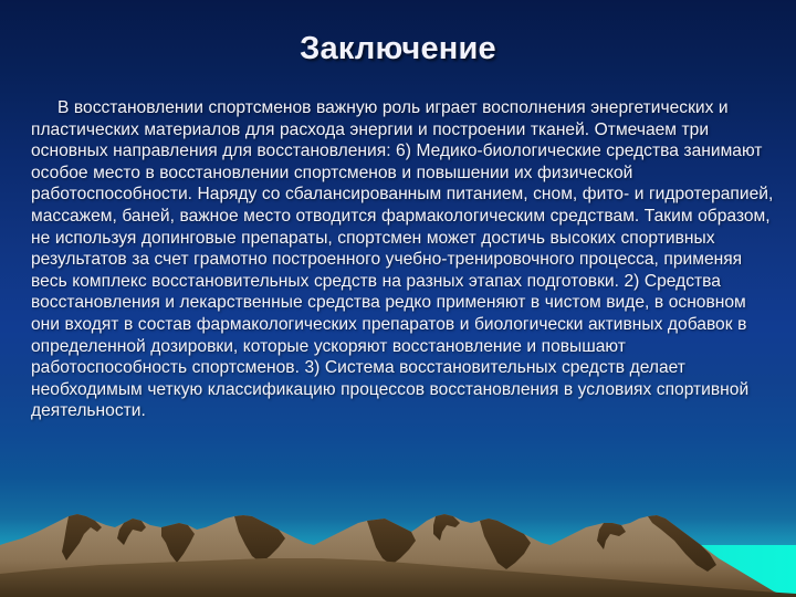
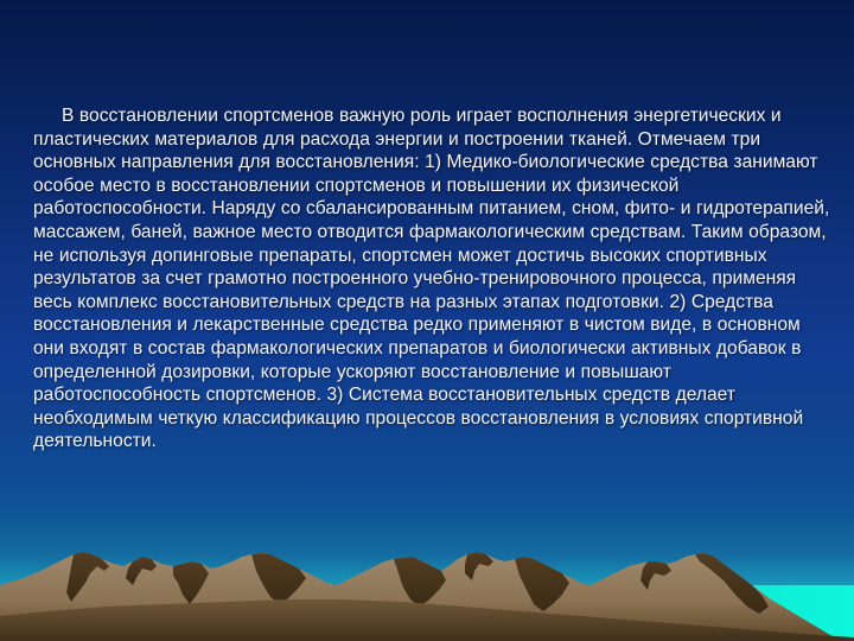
- Заключение
- В восстановлении спортсменов важную роль играет восполнения энергетических и пластических материалов для расхода энергии и построении тканей. Отмечаем три основных направления для восстановления: 6) Медико-биологические средства занимают особое место в восстановлении спортсменов и повышении их физической работоспособности. Наряду со сбалансированным питанием, сном, фито- и гидротерапией, массажем, баней, важное место отводится фармакологическим средствам. Таким образом, не используя допинговые препараты, спортсмен может достичь высоких спортивных результатов за счет грамотно построенного учебно-тренировочного процесса, применяя весь комплекс восстановительных средств на разных этапах подготовки. 2) Средства восстановления и лекарственные средства редко применяют в чистом виде, в основном они входят в состав фармакологических препаратов и биологически активных добавок в определенной дозировки, которые ускоряют восстановление и повышают работоспособность спортсменов. 3) Система восстановительных средств делает необходимым четкую классификацию процессов восстановления в условиях спортивной деятельности.
+ В восстановлении спортсменов важную роль играет восполнения энергетических и пластических материалов для расхода энергии и построении тканей. Отмечаем три основных направления для восстановления: 1) Медико-биологические средства занимают особое место в восстановлении спортсменов и повышении их физической работоспособности. Наряду со сбалансированным питанием, сном, фито- и гидротерапией, массажем, баней, важное место отводится фармакологическим средствам. Таким образом, не используя допинговые препараты, спортсмен может достичь высоких спортивных результатов за счет грамотно построенного учебно-тренировочного процесса, применяя весь комплекс восстановительных средств на разных этапах подготовки. 2) Средства восстановления и лекарственные средства редко применяют в чистом виде, в основном они входят в состав фармакологических препаратов и биологически активных добавок в определенной дозировки, которые ускоряют восстановление и повышают работоспособность спортсменов. 3) Система восстановительных средств делает необходимым четкую классификацию процессов восстановления в условиях спортивной деятельности.
